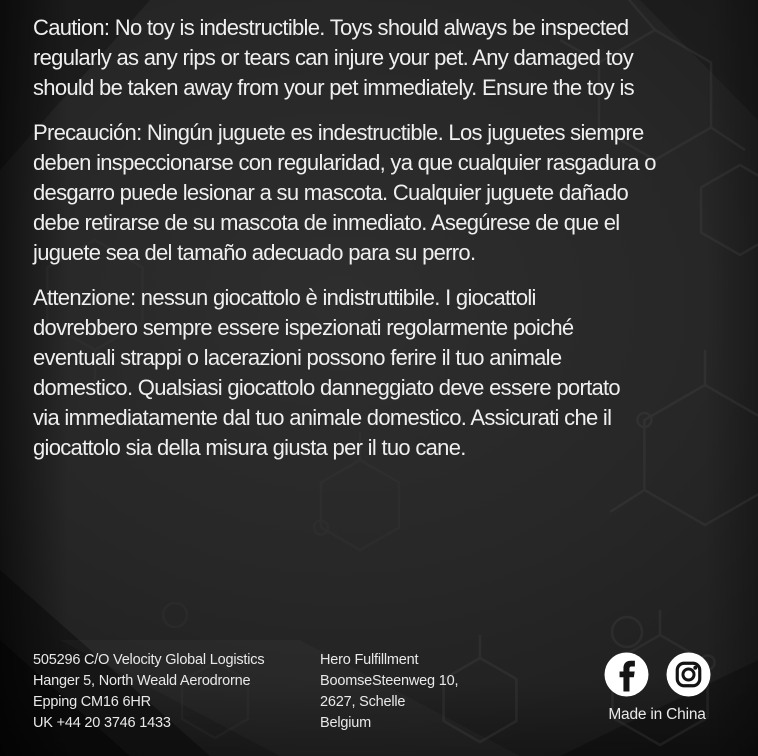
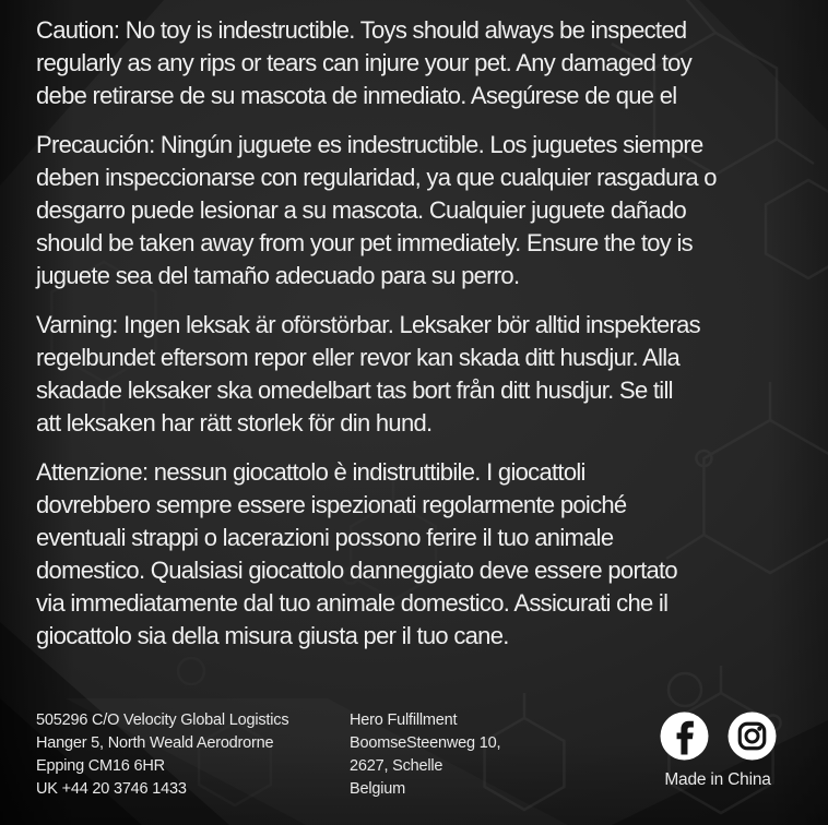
  Caution: No toy is indestructible. Toys should always be inspected
  regularly as any rips or tears can injure your pet. Any damaged toy
- should be taken away from your pet immediately. Ensure the toy is
+ debe retirarse de su mascota de inmediato. Asegúrese de que el
  Precaución: Ningún juguete es indestructible. Los juguetes siempre
  deben inspeccionarse con regularidad, ya que cualquier rasgadura o
  desgarro puede lesionar a su mascota. Cualquier juguete dañado
- debe retirarse de su mascota de inmediato. Asegúrese de que el
+ should be taken away from your pet immediately. Ensure the toy is
  juguete sea del tamaño adecuado para su perro.
+ Varning: Ingen leksak är oförstörbar. Leksaker bör alltid inspekteras
+ regelbundet eftersom repor eller revor kan skada ditt husdjur. Alla
+ skadade leksaker ska omedelbart tas bort från ditt husdjur. Se till
+ att leksaken har rätt storlek för din hund.
  Attenzione: nessun giocattolo è indistruttibile. I giocattoli
  dovrebbero sempre essere ispezionati regolarmente poiché
  eventuali strappi o lacerazioni possono ferire il tuo animale
  domestico. Qualsiasi giocattolo danneggiato deve essere portato
  via immediatamente dal tuo animale domestico. Assicurati che il
  giocattolo sia della misura giusta per il tuo cane.
  505296 C/O Velocity Global Logistics
  Hanger 5, North Weald Aerodrorne
  Epping CM16 6HR
  UK +44 20 3746 1433
  Hero Fulfillment
  BoomseSteenweg 10,
  2627, Schelle
  Belgium
  Made in China
